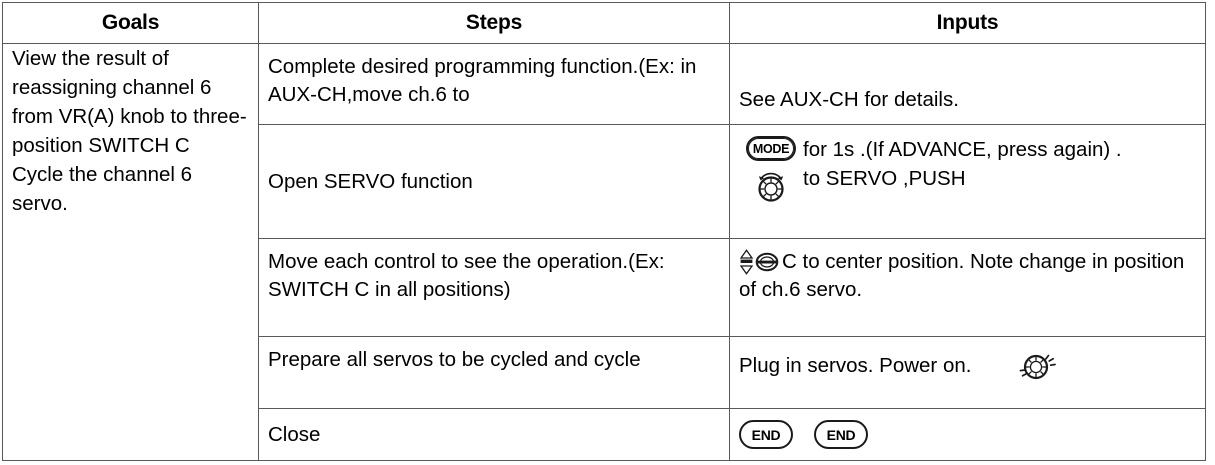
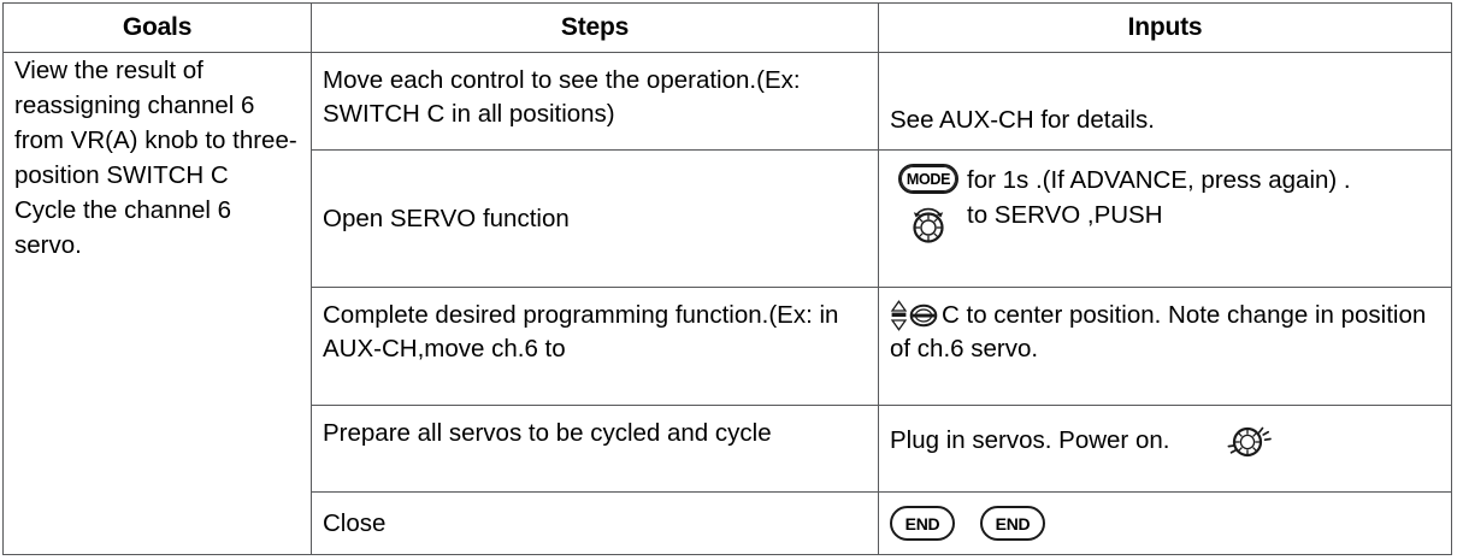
  Goals	Steps	Inputs
- View the result of reassigning channel 6 from VR(A) knob to three-position SWITCH C Cycle the channel 6 servo.	Complete desired programming function.(Ex: in AUX-CH,move ch.6 to	See AUX-CH for details.
+ View the result of reassigning channel 6 from VR(A) knob to three-position SWITCH C Cycle the channel 6 servo.	Move each control to see the operation.(Ex: SWITCH C in all positions)	See AUX-CH for details.
  Open SERVO function	MODE for 1s .(If ADVANCE, press again) . to SERVO ,PUSH
- Move each control to see the operation.(Ex: SWITCH C in all positions)	C to center position. Note change in position of ch.6 servo.
+ Complete desired programming function.(Ex: in AUX-CH,move ch.6 to	C to center position. Note change in position of ch.6 servo.
  Prepare all servos to be cycled and cycle	Plug in servos. Power on.
  Close	END END
